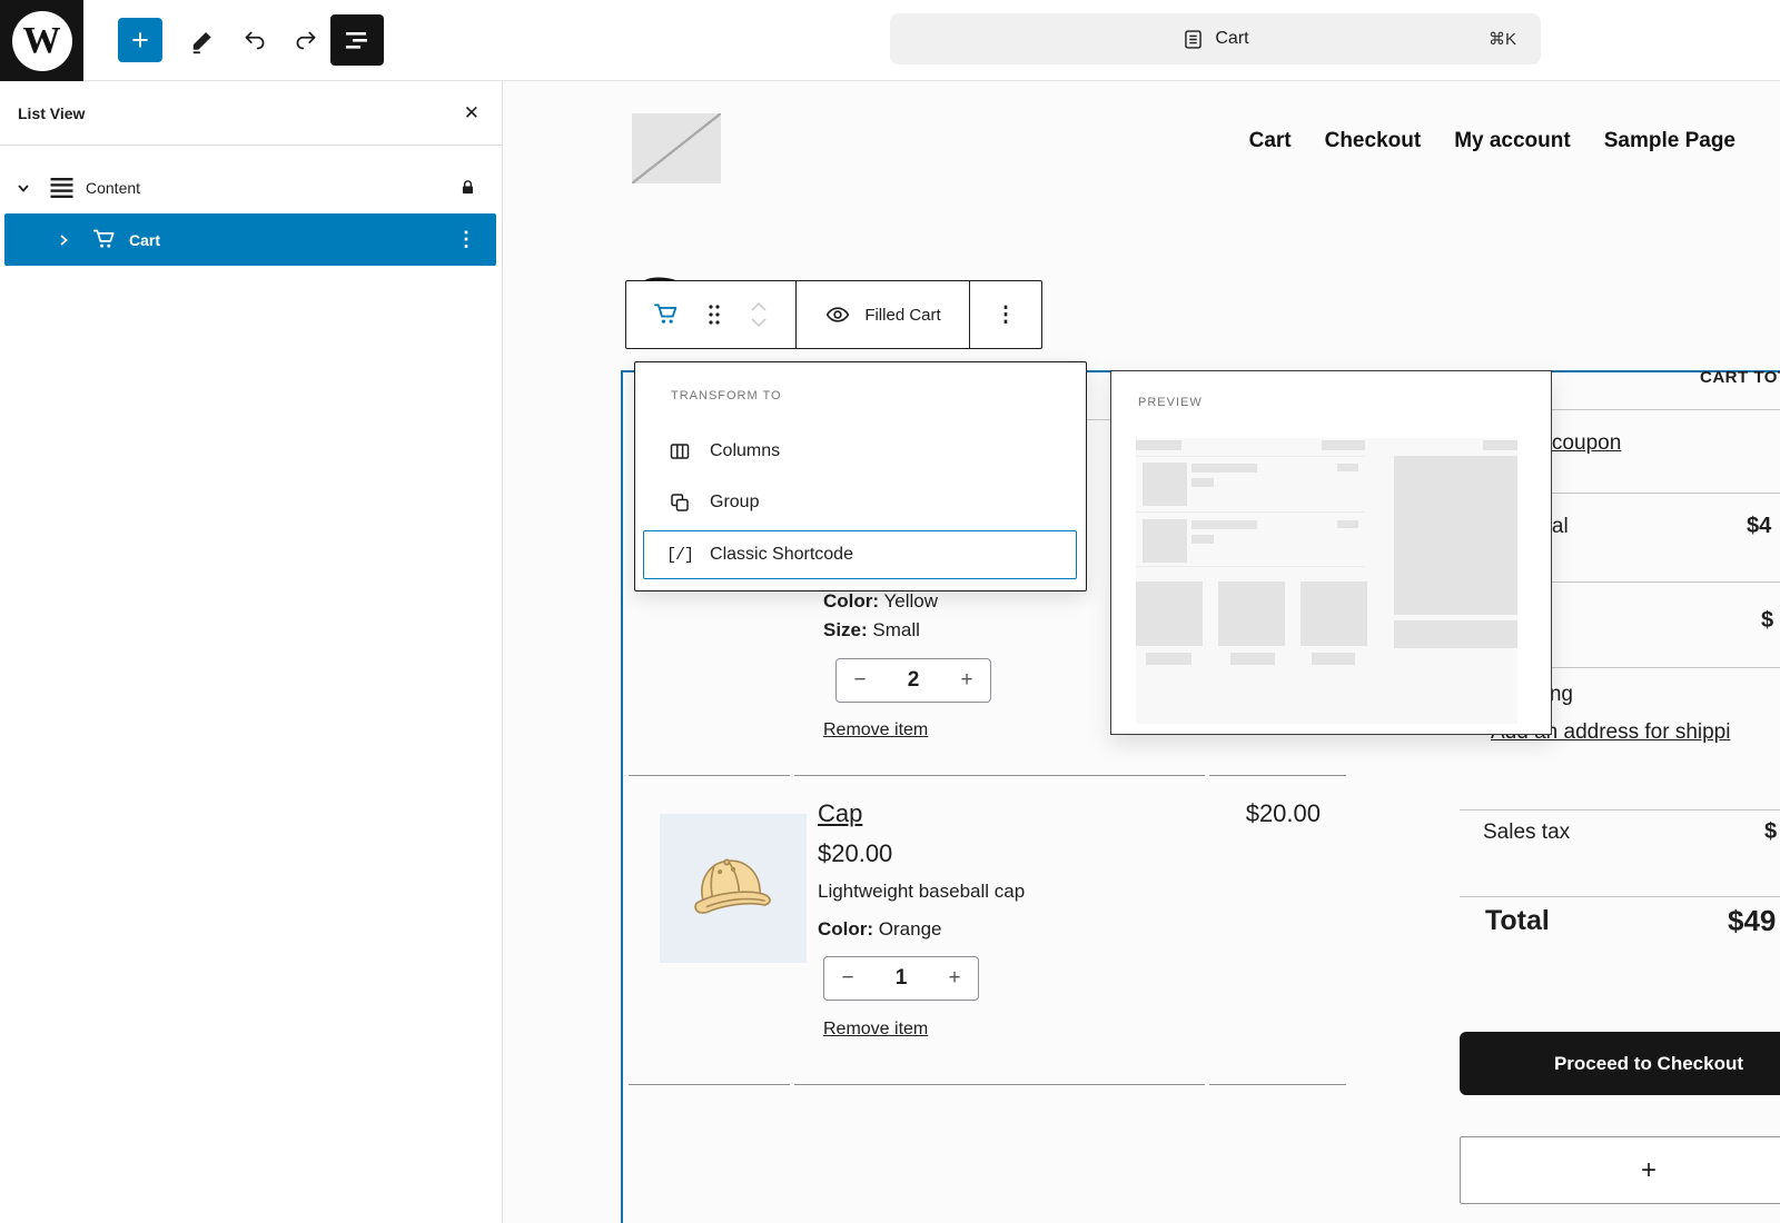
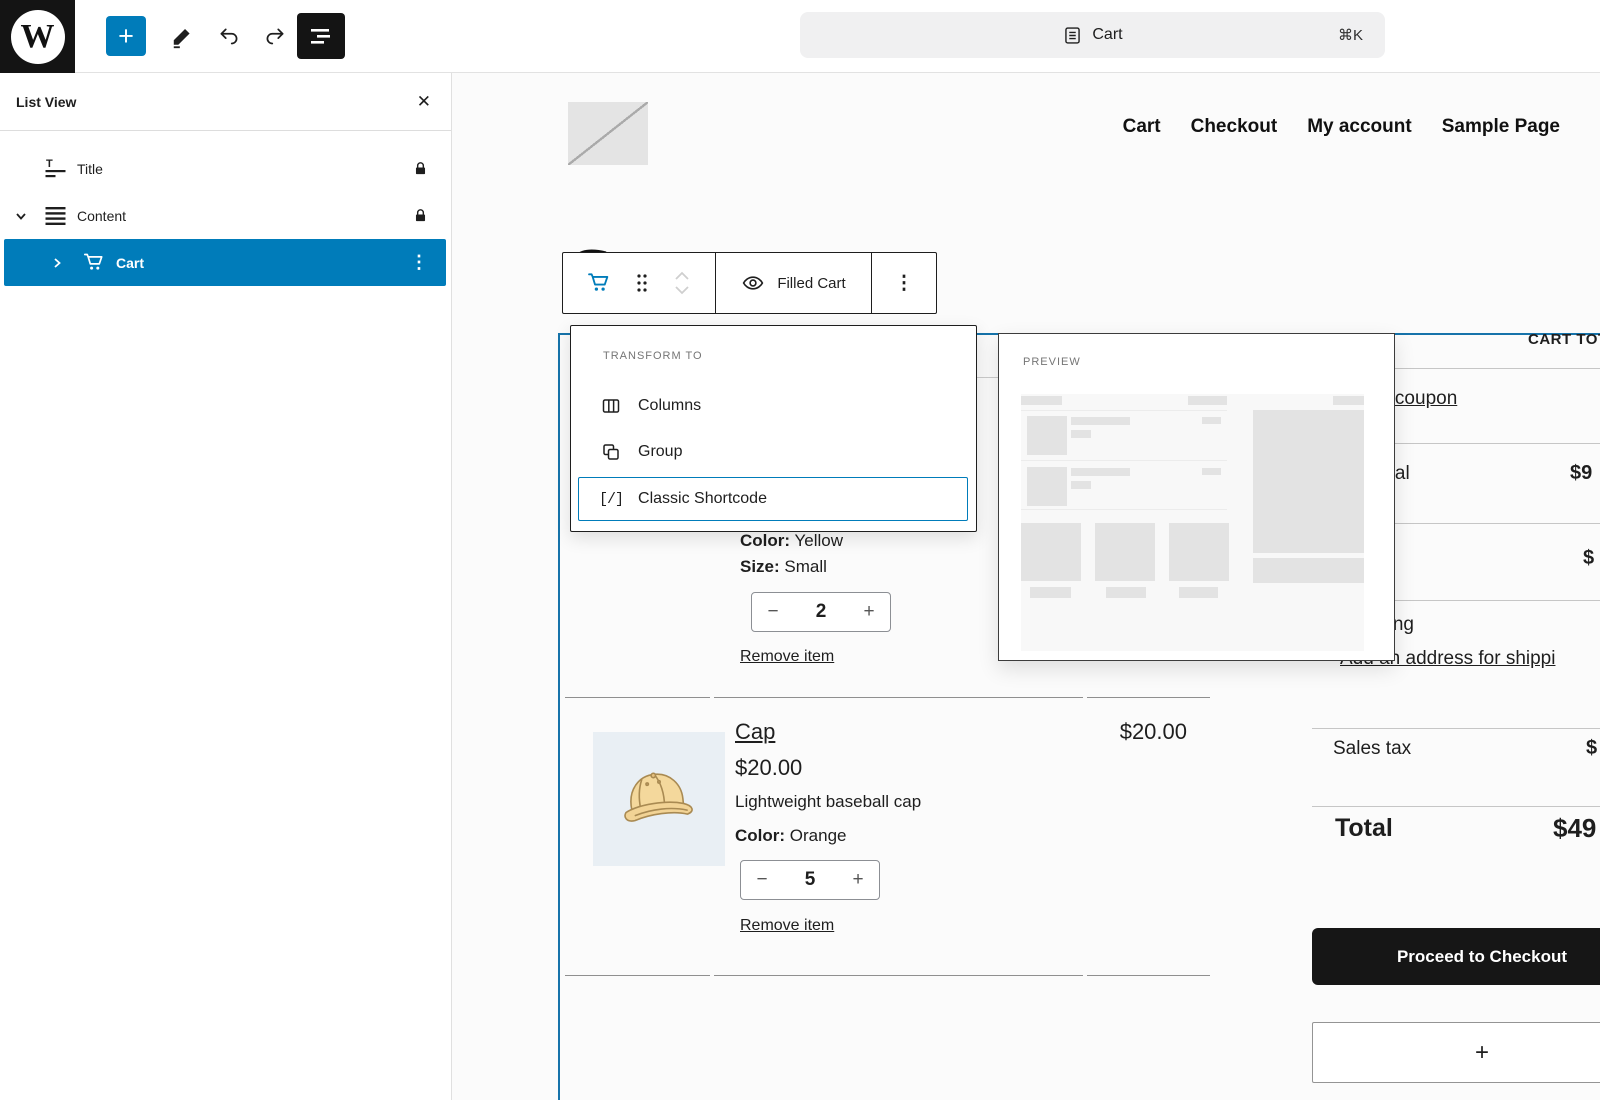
  Cart
  Checkout
  My account
  Sample Page
  Color: Yellow
  Size: Small
  −
  2
  +
  Remove item
  Cap
  $20.00
  Lightweight baseball cap
  Color: Orange
  −
- 1
+ 5
  +
  Remove item
  $20.00
- $4
+ $9
  $
  address for shippi
  Sales tax
  $
  Total
  $49
  Proceed to Checkout
  +
  Filled Cart
  ⋮
  TRANSFORM TO
  Columns
  Group
  [/]
  Classic Shortcode
  PREVIEW
  List View
  ✕
+ T
+ Title
  Content
  Cart
  ⋮
  W
  +
  Cart
  ⌘K
